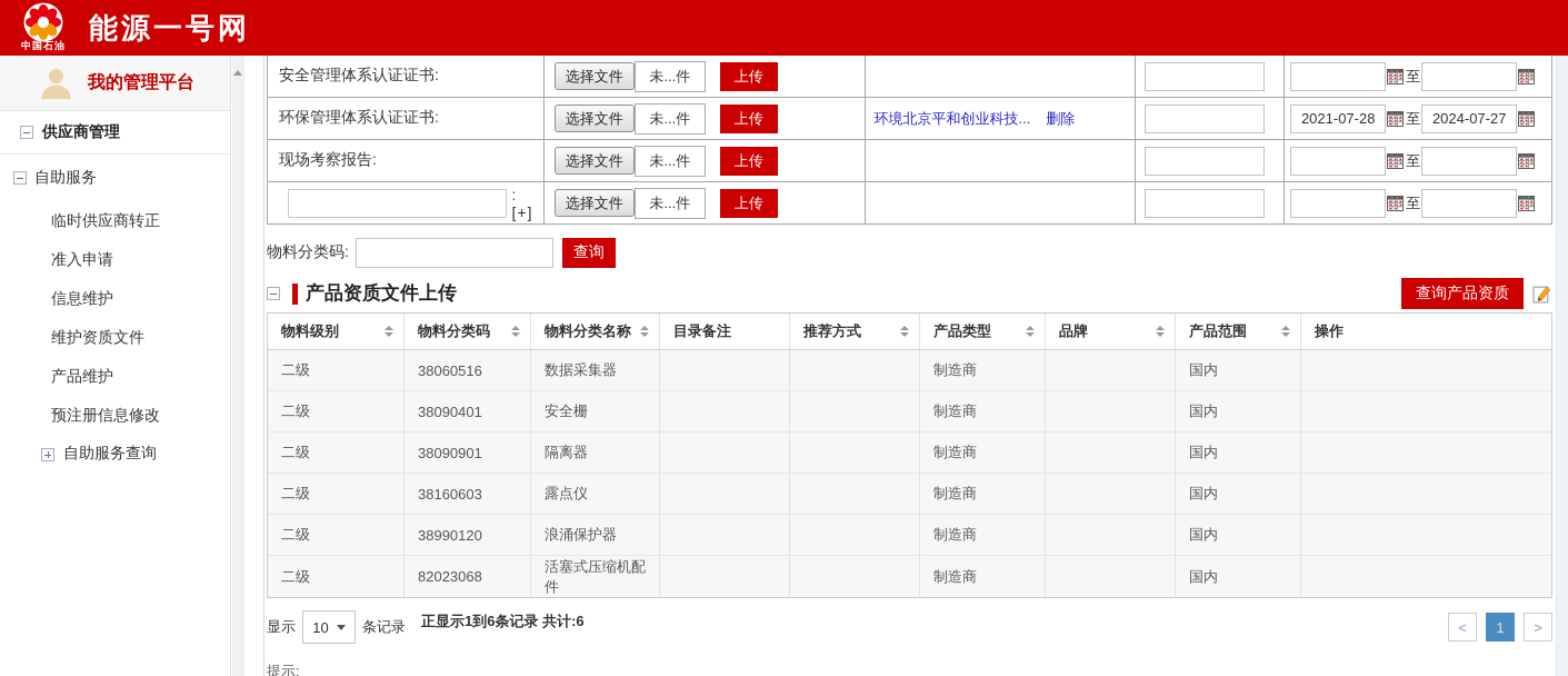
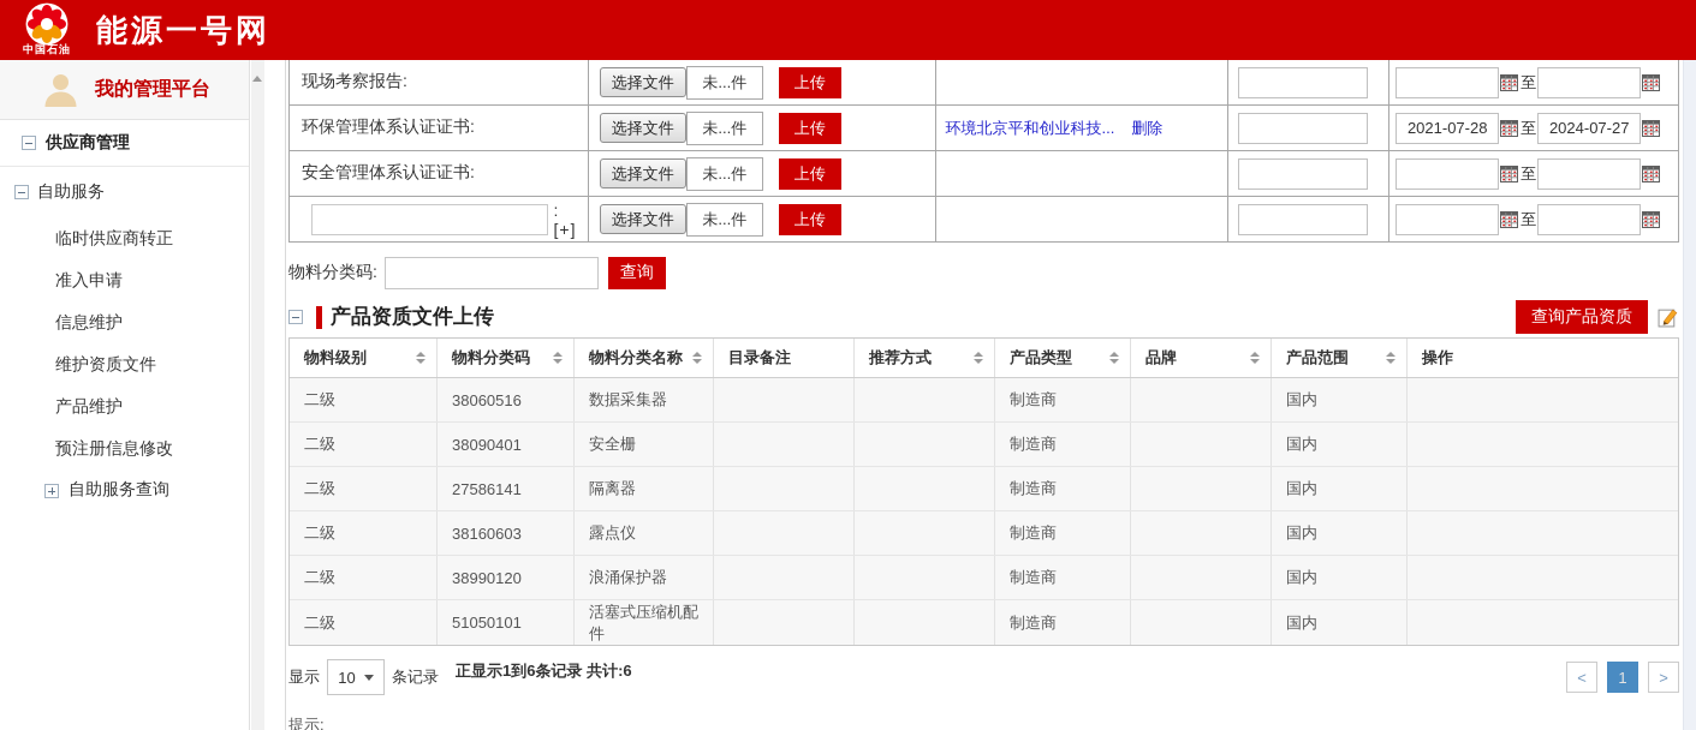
  中国石油
  能源一号网
  我的管理平台
  供应商管理
  自助服务
  临时供应商转正
  准入申请
  信息维护
  维护资质文件
  产品维护
  预注册信息修改
  自助服务查询
- 安全管理体系认证证书:
+ 现场考察报告:
  选择文件
  未...件
  上传
  至
  环保管理体系认证证书:
  选择文件
  未...件
  上传
  环境北京平和创业科技...
  删除
  2021-07-28
  至
  2024-07-27
- 现场考察报告:
+ 安全管理体系认证证书:
  选择文件
  未...件
  上传
  至
  : [+]
  选择文件
  未...件
  上传
  至
  物料分类码:
  查询
  产品资质文件上传
  查询产品资质
  物料级别
  物料分类码
  物料分类名称
  目录备注
  推荐方式
  产品类型
  品牌
  产品范围
  操作
  二级
  38060516
  数据采集器
  制造商
  国内
  二级
  38090401
  安全栅
  制造商
  国内
  二级
- 38090901
+ 27586141
  隔离器
  制造商
  国内
  二级
  38160603
  露点仪
  制造商
  国内
  二级
  38990120
  浪涌保护器
  制造商
  国内
  二级
- 82023068
+ 51050101
  活塞式压缩机配件
  制造商
  国内
  显示
  10
  条记录
  正显示1到6条记录 共计:6
  <
  1
  >
  提示:
